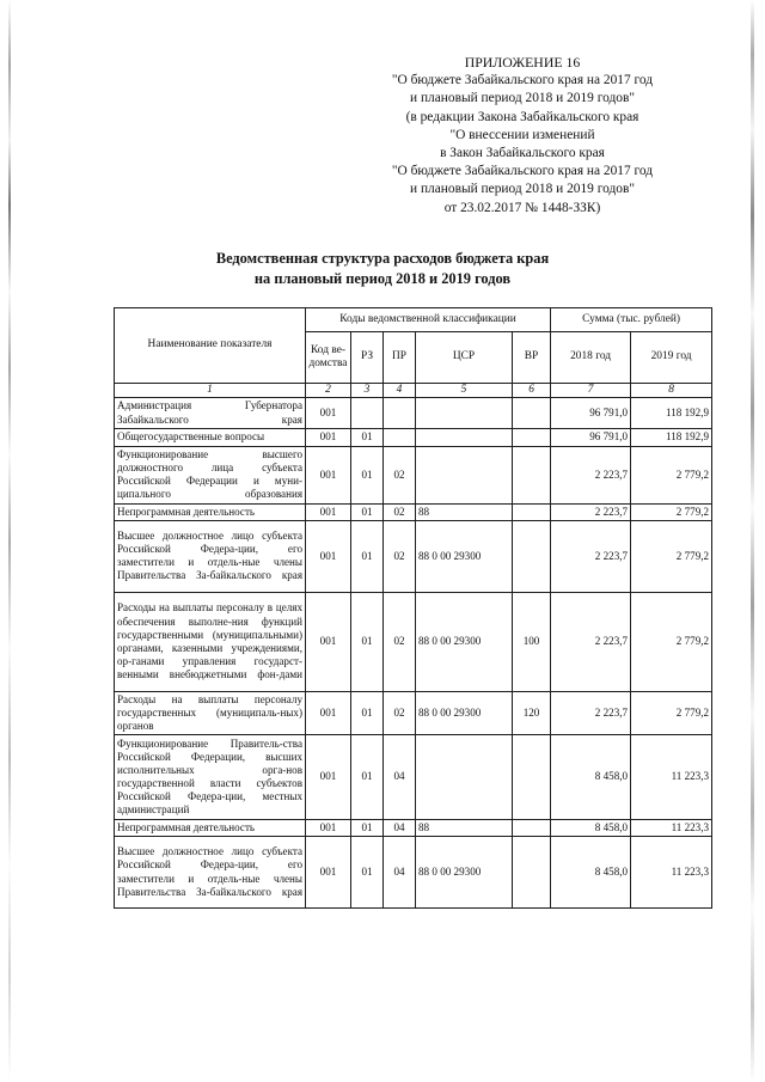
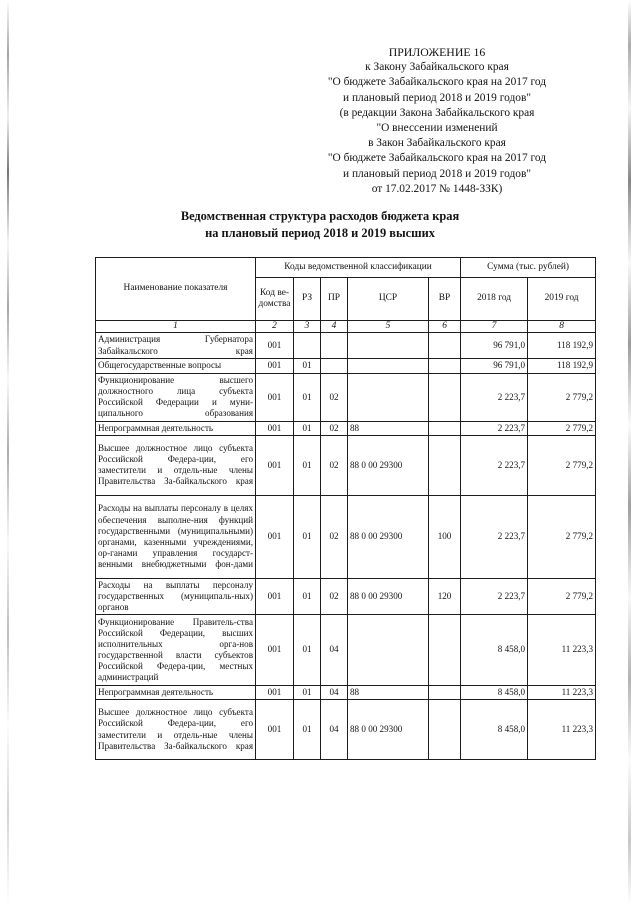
  ПРИЛОЖЕНИЕ 16
+ к Закону Забайкальского края
  "О бюджете Забайкальского края на 2017 год
  и плановый период 2018 и 2019 годов"
  (в редакции Закона Забайкальского края
  "О внессении изменений
  в Закон Забайкальского края
  "О бюджете Забайкальского края на 2017 год
  и плановый период 2018 и 2019 годов"
- от 23.02.2017 № 1448-ЗЗК)
+ от 17.02.2017 № 1448-ЗЗК)
  Ведомственная структура расходов бюджета края
- на плановый период 2018 и 2019 годов
+ на плановый период 2018 и 2019 высших
  Наименование показателя	Коды ведомственной классификации	Сумма (тыс. рублей)
  Код ве- домства	РЗ	ПР	ЦСР	ВР	2018 год	2019 год
  1	2	3	4	5	6	7	8
  Администрация Губернатора Забайкальского края	001					96 791,0	118 192,9
  Общегосударственные вопросы	001	01				96 791,0	118 192,9
  Функционирование высшего должностного лица субъекта Российской Федерации и муни-ципального образования	001	01	02			2 223,7	2 779,2
  Непрограммная деятельность	001	01	02	88		2 223,7	2 779,2
  Высшее должностное лицо субъекта Российской Федера-ции, его заместители и отдель-ные члены Правительства За-байкальского края	001	01	02	88 0 00 29300		2 223,7	2 779,2
  Расходы на выплаты персоналу в целях обеспечения выполне-ния функций государственными (муниципальными) органами, казенными учреждениями, ор-ганами управления государст-венными внебюджетными фон-дами	001	01	02	88 0 00 29300	100	2 223,7	2 779,2
  Расходы на выплаты персоналу государственных (муниципаль-ных) органов	001	01	02	88 0 00 29300	120	2 223,7	2 779,2
  Функционирование Правитель-ства Российской Федерации, высших исполнительных орга-нов государственной власти субъектов Российской Федера-ции, местных администраций	001	01	04			8 458,0	11 223,3
  Непрограммная деятельность	001	01	04	88		8 458,0	11 223,3
  Высшее должностное лицо субъекта Российской Федера-ции, его заместители и отдель-ные члены Правительства За-байкальского края	001	01	04	88 0 00 29300		8 458,0	11 223,3
